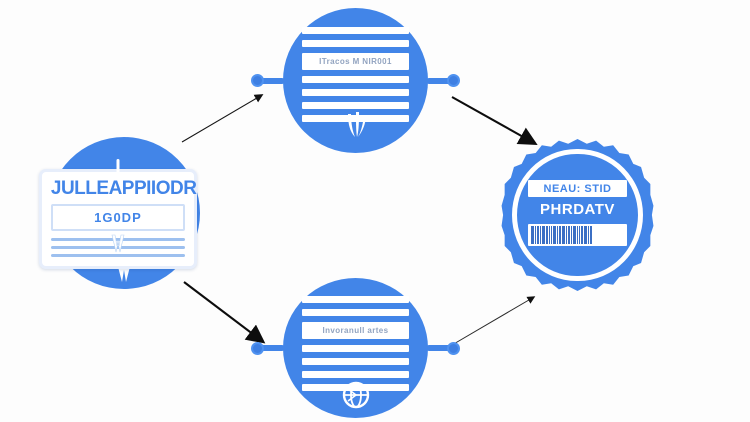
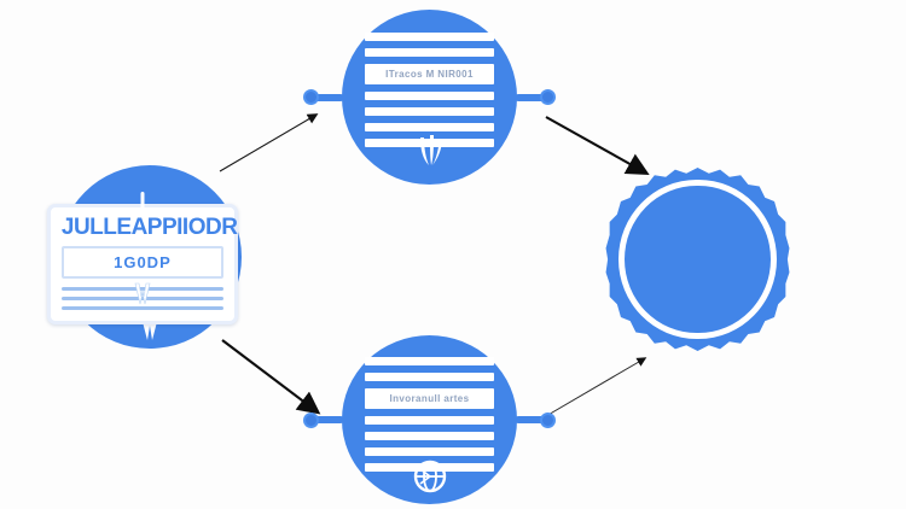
  ITracos M NIR001
  JULLEAPPIIODR
  1G0DP
  Invoranull artes
- NEAU: STID
- PHRDATV
